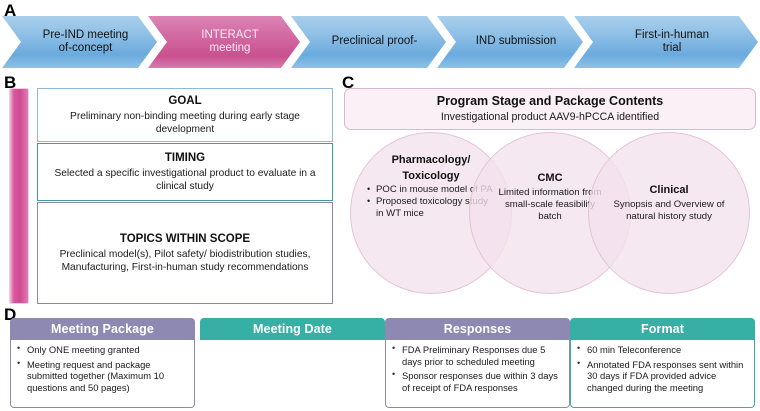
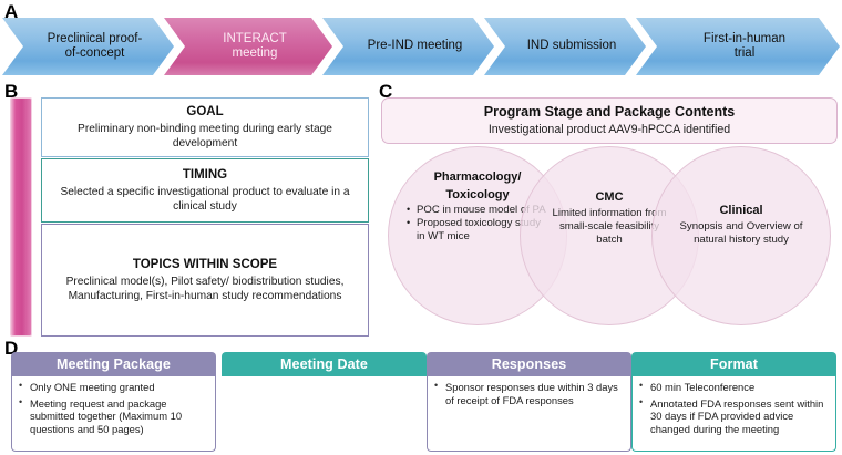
  A
- Pre-IND meeting
+ Preclinical proof-
  of-concept
  INTERACT
  meeting
- Preclinical proof-
+ Pre-IND meeting
  IND submission
  First-in-human
  trial
  B
  GOAL
  Preliminary non-binding meeting during early stage development
  TIMING
  Selected a specific investigational product to evaluate in a clinical study
  TOPICS WITHIN SCOPE
  Preclinical model(s), Pilot safety/ biodistribution studies, Manufacturing, First-in-human study recommendations
  C
  Program Stage and Package Contents
  Investigational product AAV9-hPCCA identified
  Pharmacology/
  Toxicology
  POC in mouse model of PA
  Proposed toxicology study in WT mice
  CMC
  Limited information from small-scale feasibility batch
  Clinical
  Synopsis and Overview of natural history study
  D
  Meeting Package
  Only ONE meeting granted
  Meeting request and package submitted together (Maximum 10 questions and 50 pages)
  Meeting Date
  Responses
- FDA Preliminary Responses due 5 days prior to scheduled meeting
  Sponsor responses due within 3 days of receipt of FDA responses
  Format
  60 min Teleconference
  Annotated FDA responses sent within 30 days if FDA provided advice changed during the meeting
